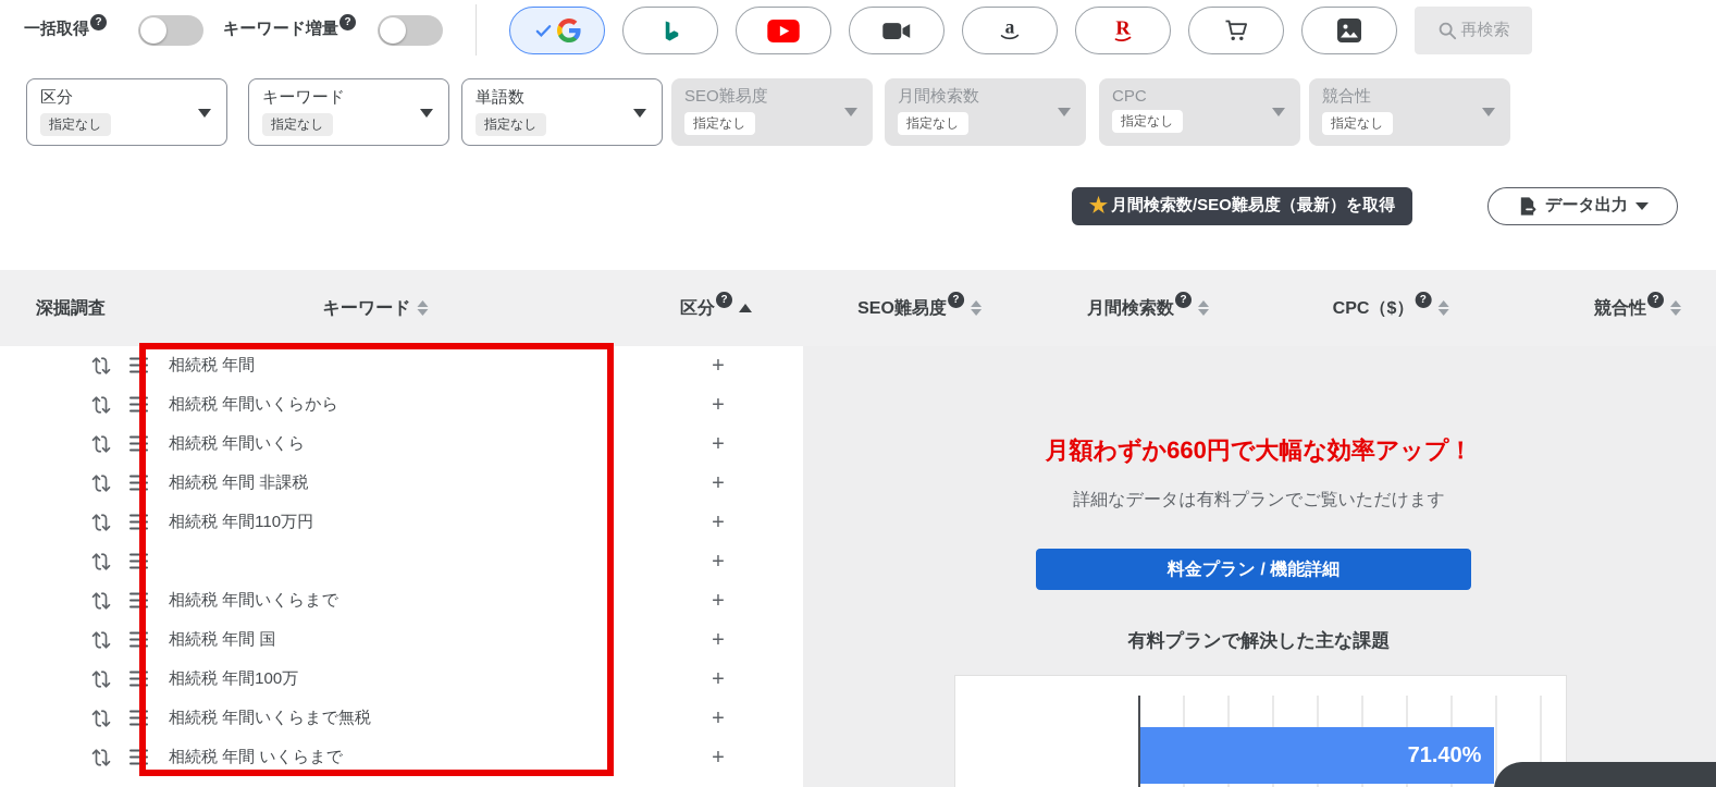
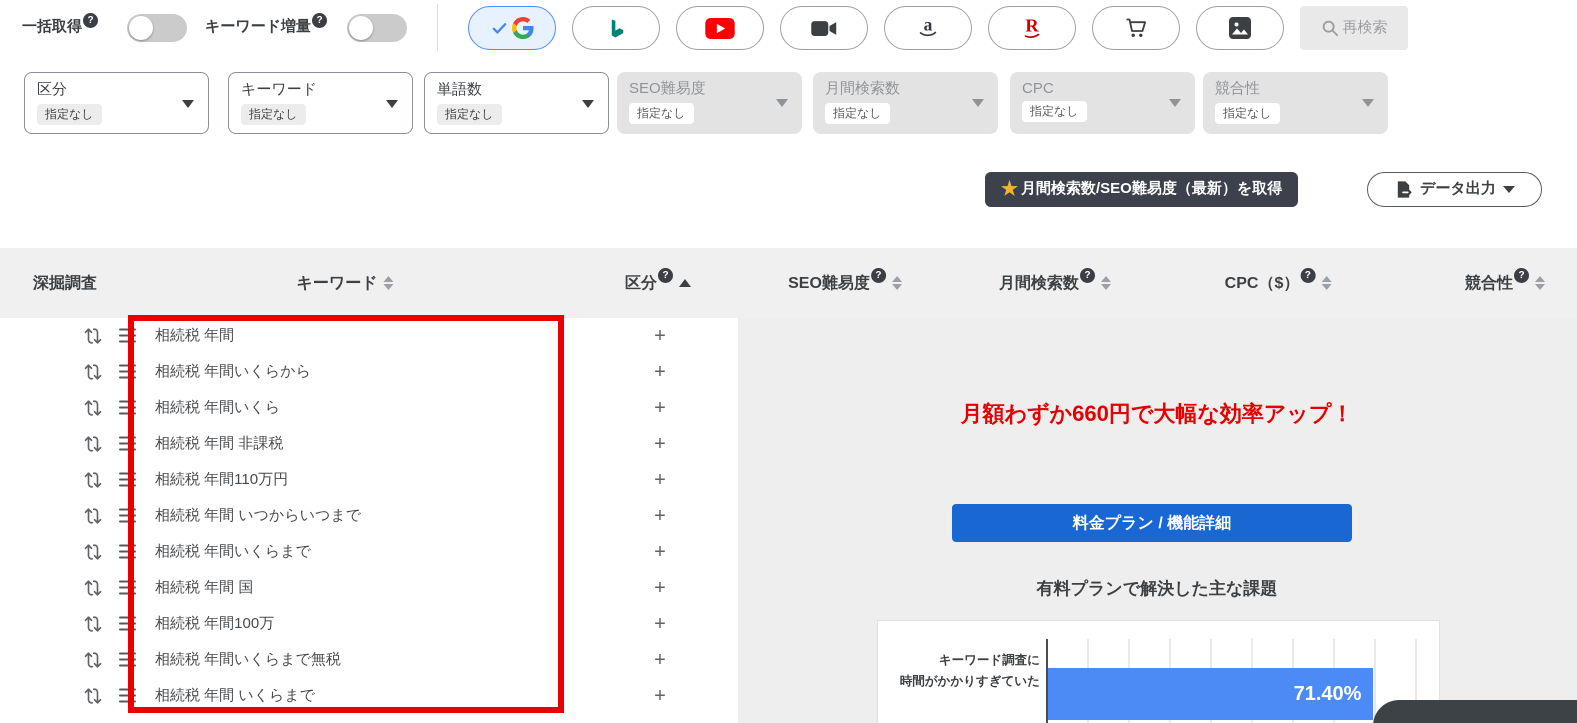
  一括取得 ?
  キーワード増量 ?
  a
  R
  再検索
  区分
  指定なし
  キーワード
  指定なし
  単語数
  指定なし
  SEO難易度
  指定なし
  月間検索数
  指定なし
  CPC
  指定なし
  競合性
  指定なし
  ★
  月間検索数/SEO難易度（最新）を取得
  データ出力
  深掘調査
  キーワード
  区分
  ?
  SEO難易度
  ?
  月間検索数
  ?
  CPC（$）
  ?
  競合性
  ?
  相続税 年間
  +
  相続税 年間いくらから
  +
  相続税 年間いくら
  +
  相続税 年間 非課税
  +
  相続税 年間110万円
  +
+ 相続税 年間 いつからいつまで
  +
  相続税 年間いくらまで
  +
  相続税 年間 国
  +
  相続税 年間100万
  +
  相続税 年間いくらまで無税
  +
  相続税 年間 いくらまで
  +
  月額わずか660円で大幅な効率アップ！
- 詳細なデータは有料プランでご覧いただけます
  料金プラン / 機能詳細
  有料プランで解決した主な課題
+ キーワード調査に
+ 時間がかかりすぎていた
  71.40%
